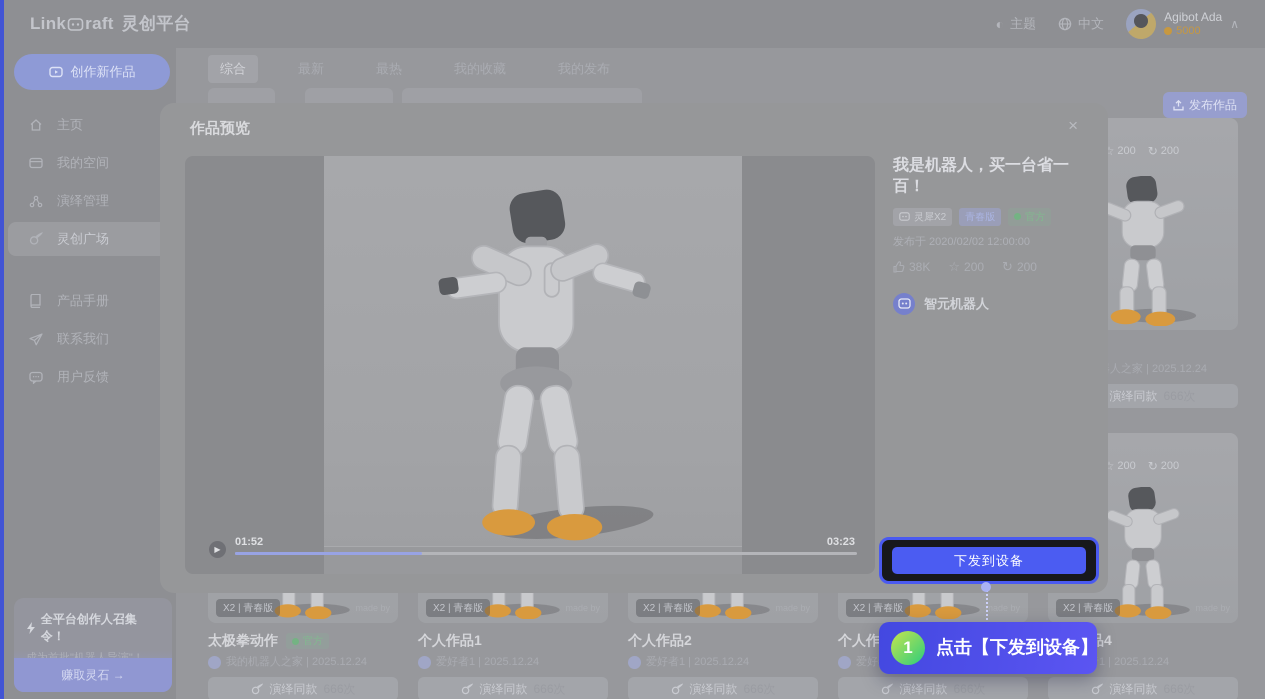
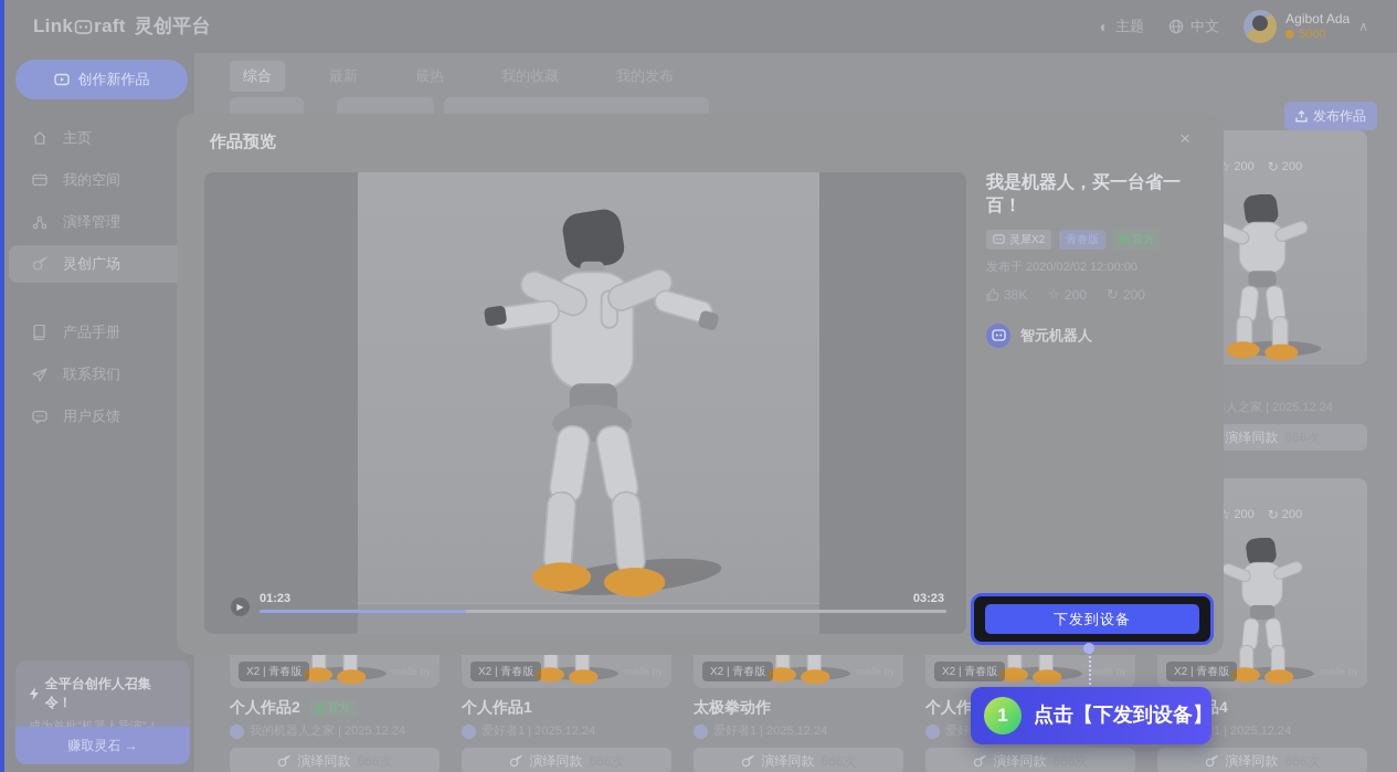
  X2 | 青春版
- 太极拳动作
+ 个人作品2
  官方
  演绎同款
  X2 | 青春版
  个人作品1
  演绎同款
  X2 | 青春版
- 个人作品2
+ 太极拳动作
  演绎同款
  X2 | 青春版
  made by
  演绎同款
  ☆
  200
  ↻
  200
  演绎同款
  ☆
  200
  ↻
  200
  X2 | 青春版
  1 | 2025.12.24
  演绎同款
  Link
  raft
  灵创平台
  ◐
  主题
  中文
  Agibot Ada
  5000
  ∧
  创作新作品
  主页
  我的空间
  演绎管理
  灵创广场
  产品手册
  联系我们
  用户反馈
  全平台创作人召集令！
  赚取灵石 →
  综合
  发布作品
  作品预览
  ×
  ▶
- 01:52
+ 01:23
  03:23
  我是机器人，买一台省一百！
  灵犀X2
  青春版
  发布于 2020/02/02 12:00:00
  38K
  200
  ↻
  200
  智元机器人
  下发到设备
  1
  点击【下发到设备】
